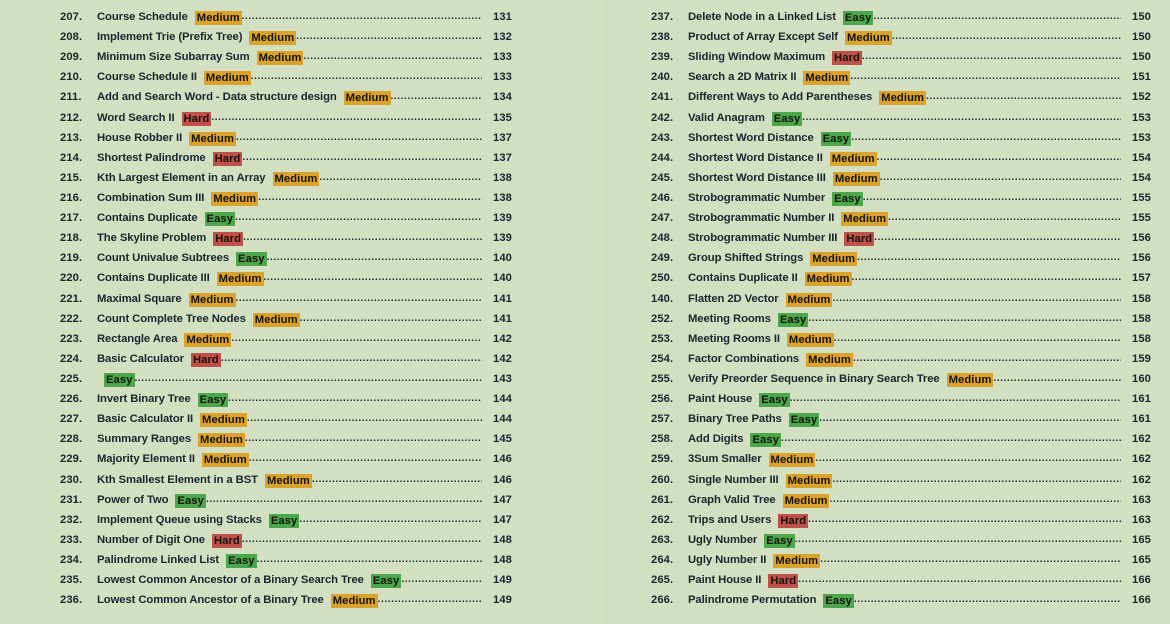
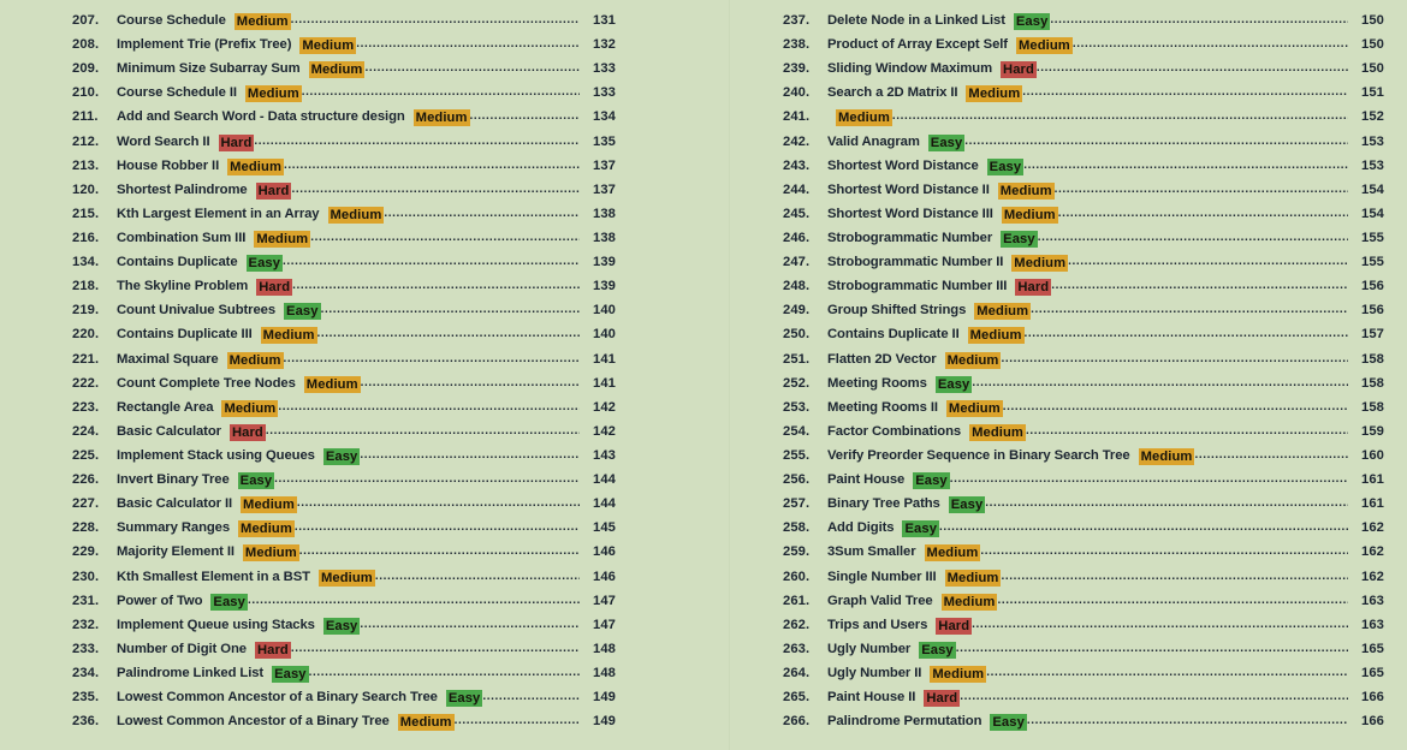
  207.
  Course Schedule
  Medium
  131
  208.
  Implement Trie (Prefix Tree)
  Medium
  132
  209.
  Minimum Size Subarray Sum
  Medium
  133
  210.
  Course Schedule II
  Medium
  133
  211.
  Add and Search Word - Data structure design
  Medium
  134
  212.
  Word Search II
  Hard
  135
  213.
  House Robber II
  Medium
  137
- 214.
+ 120.
  Shortest Palindrome
  Hard
  137
  215.
  Kth Largest Element in an Array
  Medium
  138
  216.
  Combination Sum III
  Medium
  138
- 217.
+ 134.
  Contains Duplicate
  Easy
  139
  218.
  The Skyline Problem
  Hard
  139
  219.
  Count Univalue Subtrees
  Easy
  140
  220.
  Contains Duplicate III
  Medium
  140
  221.
  Maximal Square
  Medium
  141
  222.
  Count Complete Tree Nodes
  Medium
  141
  223.
  Rectangle Area
  Medium
  142
  224.
  Basic Calculator
  Hard
  142
  225.
+ Implement Stack using Queues
  Easy
  143
  226.
  Invert Binary Tree
  Easy
  144
  227.
  Basic Calculator II
  Medium
  144
  228.
  Summary Ranges
  Medium
  145
  229.
  Majority Element II
  Medium
  146
  230.
  Kth Smallest Element in a BST
  Medium
  146
  231.
  Power of Two
  Easy
  147
  232.
  Implement Queue using Stacks
  Easy
  147
  233.
  Number of Digit One
  Hard
  148
  234.
  Palindrome Linked List
  Easy
  148
  235.
  Lowest Common Ancestor of a Binary Search Tree
  Easy
  149
  236.
  Lowest Common Ancestor of a Binary Tree
  Medium
  149
  237.
  Delete Node in a Linked List
  Easy
  150
  238.
  Product of Array Except Self
  Medium
  150
  239.
  Sliding Window Maximum
  Hard
  150
  240.
  Search a 2D Matrix II
  Medium
  151
  241.
- Different Ways to Add Parentheses
  Medium
  152
  242.
  Valid Anagram
  Easy
  153
  243.
  Shortest Word Distance
  Easy
  153
  244.
  Shortest Word Distance II
  Medium
  154
  245.
  Shortest Word Distance III
  Medium
  154
  246.
  Strobogrammatic Number
  Easy
  155
  247.
  Strobogrammatic Number II
  Medium
  155
  248.
  Strobogrammatic Number III
  Hard
  156
  249.
  Group Shifted Strings
  Medium
  156
  250.
  Contains Duplicate II
  Medium
  157
- 140.
+ 251.
  Flatten 2D Vector
  Medium
  158
  252.
  Meeting Rooms
  Easy
  158
  253.
  Meeting Rooms II
  Medium
  158
  254.
  Factor Combinations
  Medium
  159
  255.
  Verify Preorder Sequence in Binary Search Tree
  Medium
  160
  256.
  Paint House
  Easy
  161
  257.
  Binary Tree Paths
  Easy
  161
  258.
  Add Digits
  Easy
  162
  259.
  3Sum Smaller
  Medium
  162
  260.
  Single Number III
  Medium
  162
  261.
  Graph Valid Tree
  Medium
  163
  262.
  Trips and Users
  Hard
  163
  263.
  Ugly Number
  Easy
  165
  264.
  Ugly Number II
  Medium
  165
  265.
  Paint House II
  Hard
  166
  266.
  Palindrome Permutation
  Easy
  166
